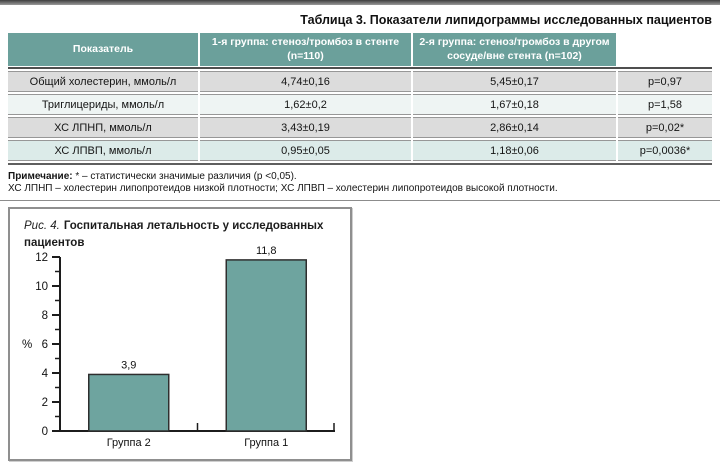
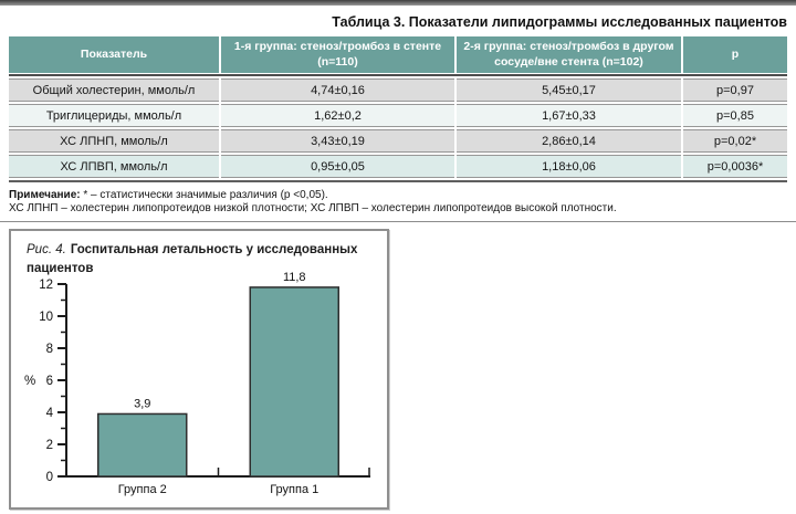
  Таблица 3. Показатели липидограммы исследованных пациентов
  Показатель
  1-я группа: стеноз/тромбоз в стенте (n=110)
  2-я группа: стеноз/тромбоз в другом сосуде/вне стента (n=102)
+ p
  Общий холестерин, ммоль/л
  4,74±0,16
  5,45±0,17
  p=0,97
  Триглицериды, ммоль/л
  1,62±0,2
- 1,67±0,18
+ 1,67±0,33
- p=1,58
+ p=0,85
  ХС ЛПНП, ммоль/л
  3,43±0,19
  2,86±0,14
  p=0,02*
  ХС ЛПВП, ммоль/л
  0,95±0,05
  1,18±0,06
  p=0,0036*
  Примечание: * – статистически значимые различия (p <0,05).
  ХС ЛПНП – холестерин липопротеидов низкой плотности; ХС ЛПВП – холестерин липопротеидов высокой плотности.
  0
  2
  4
  6
  8
  10
  12
  %
  3,9
  Группа 2
  11,8
  Группа 1
  Рис. 4. Госпитальная летальность у исследованных пациентов
